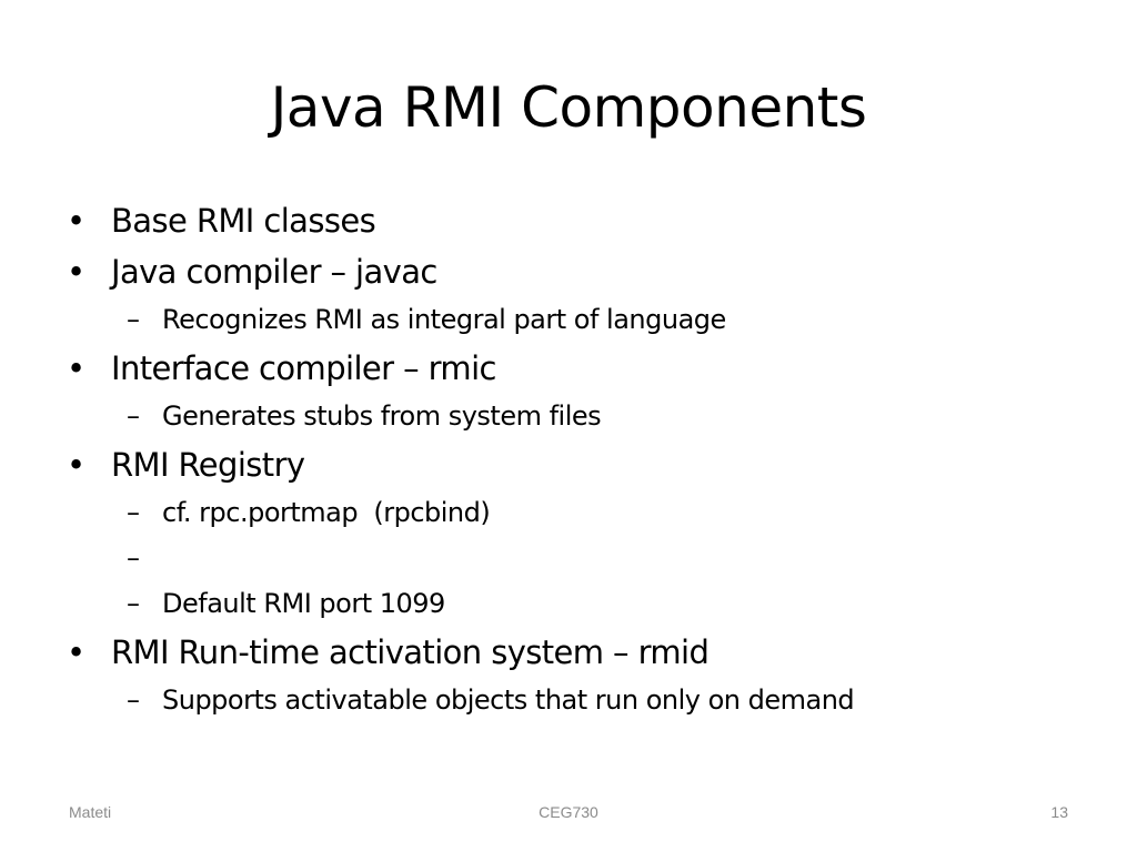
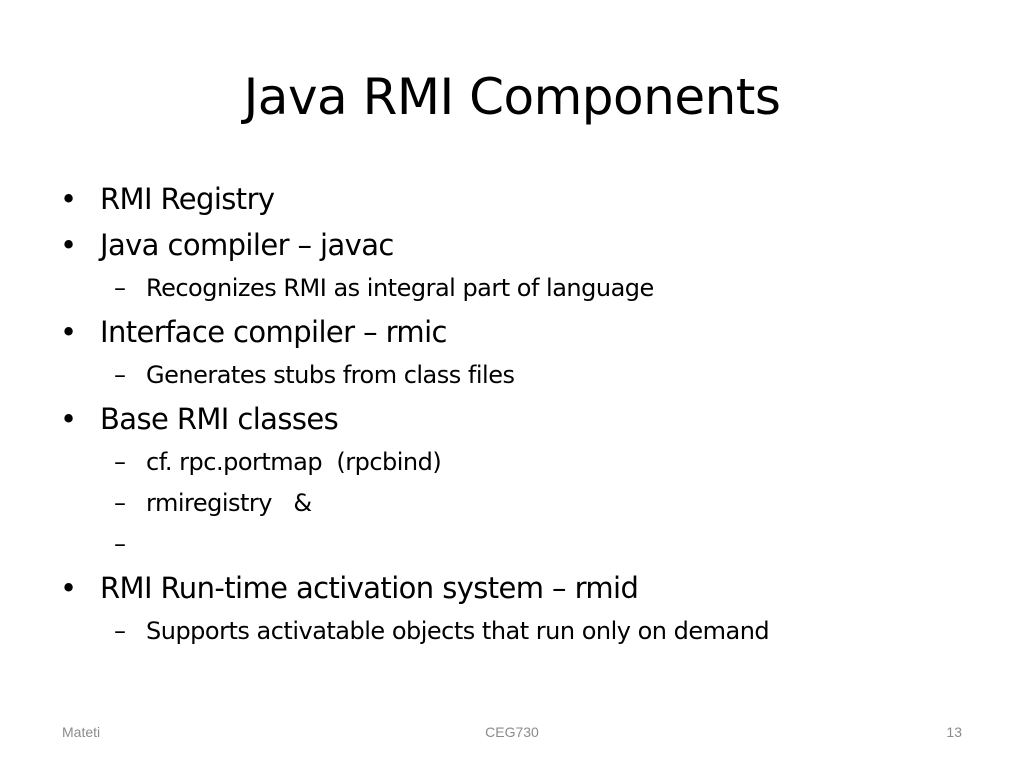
  Java RMI Components
  •
- Base RMI classes
+ RMI Registry
  •
  Java compiler – javac
  –
  Recognizes RMI as integral part of language
  •
  Interface compiler – rmic
  –
- Generates stubs from system files
+ Generates stubs from class files
  •
- RMI Registry
+ Base RMI classes
  –
  cf. rpc.portmap (rpcbind)
  –
+ rmiregistry &
  –
- Default RMI port 1099
  •
  RMI Run-time activation system – rmid
  –
  Supports activatable objects that run only on demand
  Mateti
  CEG730
  13
